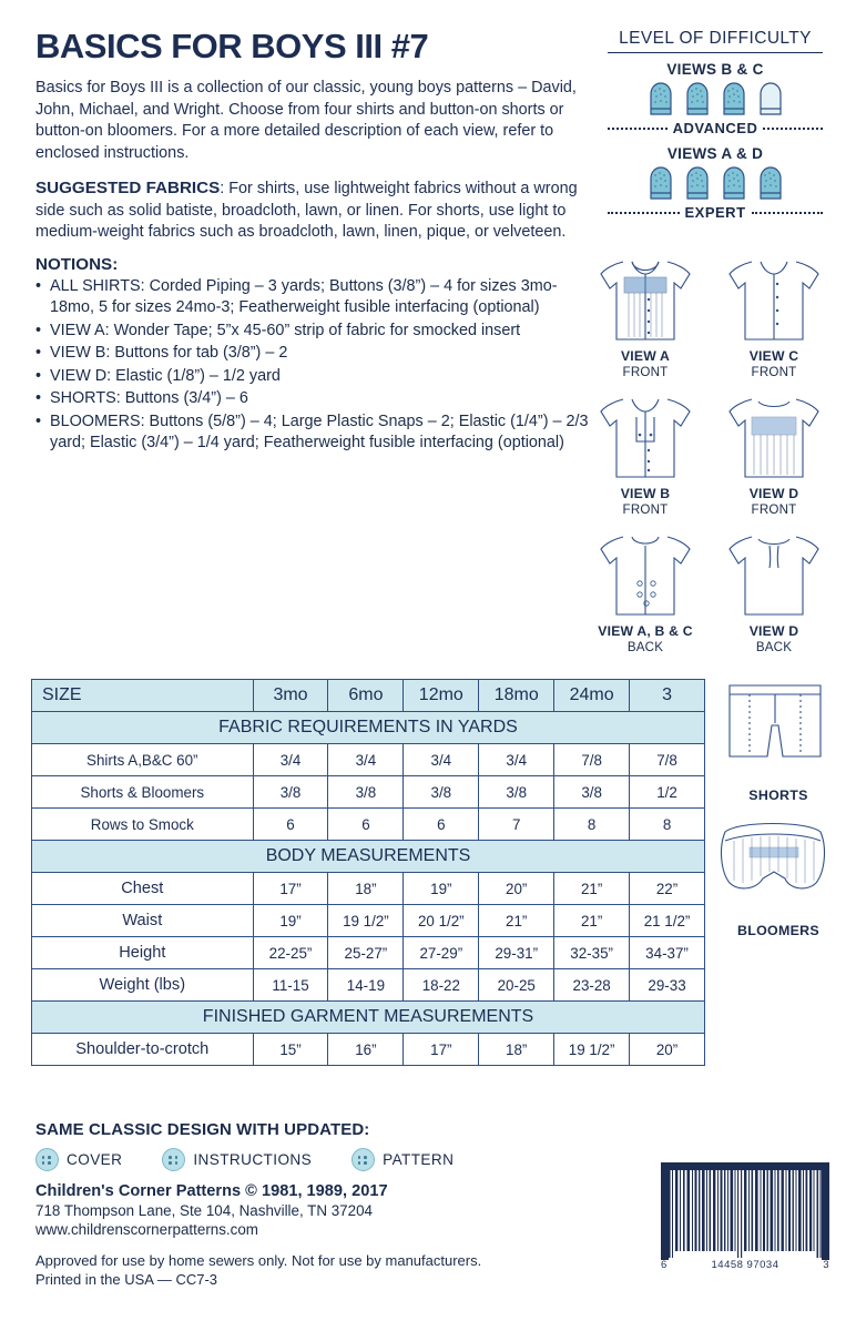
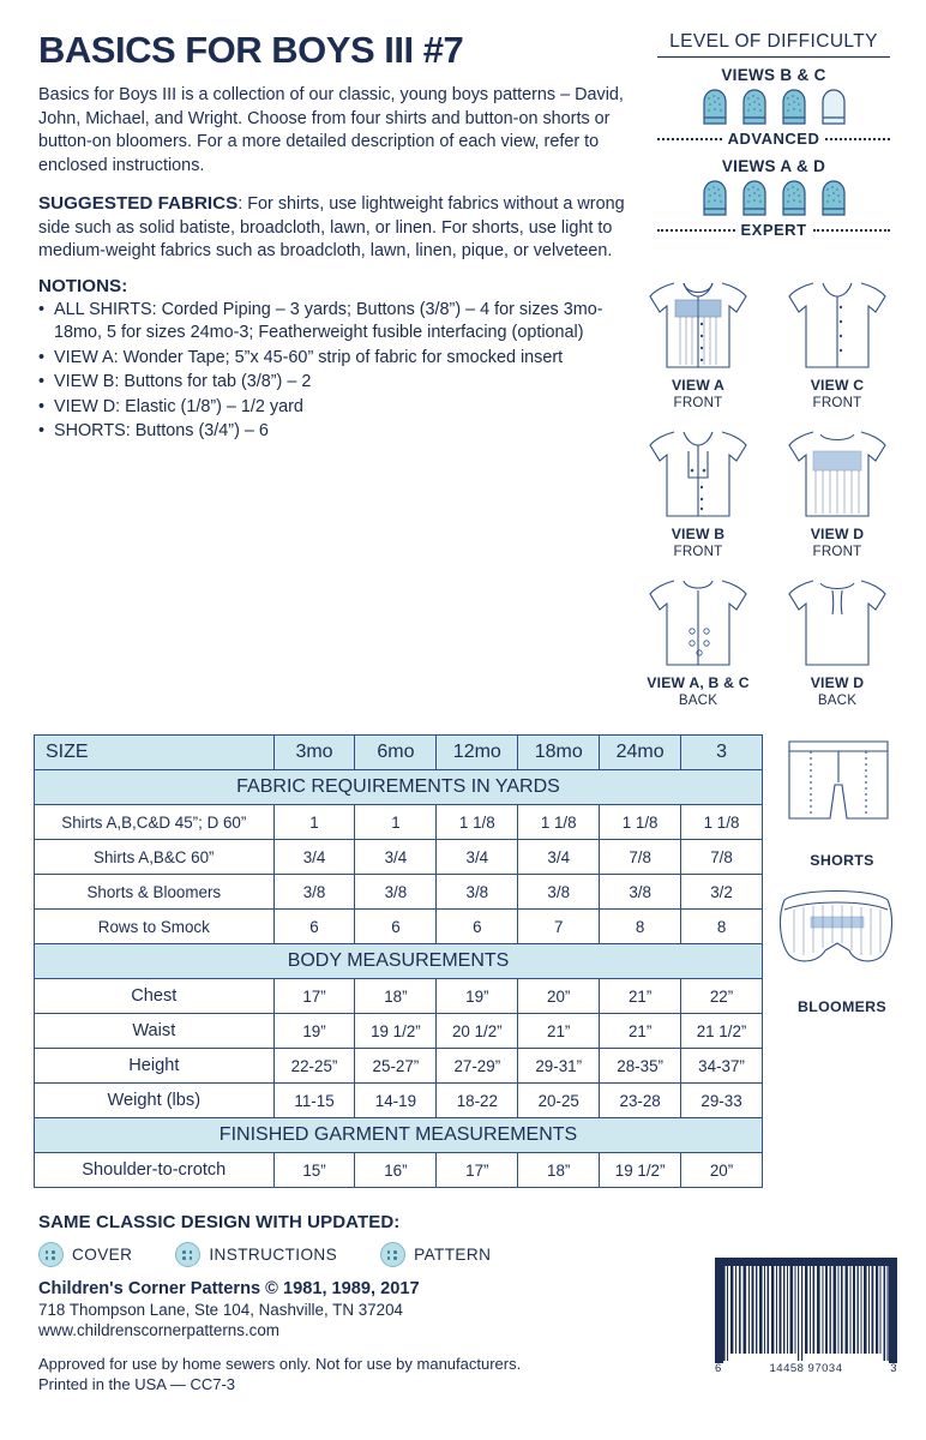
  BASICS FOR BOYS III #7
  Basics for Boys III is a collection of our classic, young boys patterns – David, John, Michael, and Wright. Choose from four shirts and button-on shorts or button-on bloomers. For a more detailed description of each view, refer to enclosed instructions.
  SUGGESTED FABRICS: For shirts, use lightweight fabrics without a wrong side such as solid batiste, broadcloth, lawn, or linen. For shorts, use light to medium-weight fabrics such as broadcloth, lawn, linen, pique, or velveteen.
  NOTIONS:
  ALL SHIRTS: Corded Piping – 3 yards; Buttons (3/8”) – 4 for sizes 3mo-18mo, 5 for sizes 24mo-3; Featherweight fusible interfacing (optional)
  VIEW A: Wonder Tape; 5”x 45-60” strip of fabric for smocked insert
  VIEW B: Buttons for tab (3/8”) – 2
  VIEW D: Elastic (1/8”) – 1/2 yard
  SHORTS: Buttons (3/4”) – 6
- BLOOMERS: Buttons (5/8”) – 4; Large Plastic Snaps – 2; Elastic (1/4”) – 2/3 yard; Elastic (3/4”) – 1/4 yard; Featherweight fusible interfacing (optional)
  LEVEL OF DIFFICULTY
  VIEWS B & C
  ADVANCED
  VIEWS A & D
  EXPERT
  VIEW A
  FRONT
  VIEW C
  FRONT
  VIEW B
  FRONT
  VIEW D
  FRONT
  VIEW A, B & C
  BACK
  VIEW D
  BACK
  SHORTS
  BLOOMERS
  SIZE	3mo	6mo	12mo	18mo	24mo	3
  FABRIC REQUIREMENTS IN YARDS
+ Shirts A,B,C&D 45”; D 60”	1	1	1 1/8	1 1/8	1 1/8	1 1/8
  Shirts A,B&C 60”	3/4	3/4	3/4	3/4	7/8	7/8
- Shorts & Bloomers	3/8	3/8	3/8	3/8	3/8	1/2
+ Shorts & Bloomers	3/8	3/8	3/8	3/8	3/8	3/2
  Rows to Smock	6	6	6	7	8	8
  BODY MEASUREMENTS
  Chest	17”	18”	19”	20”	21”	22”
  Waist	19”	19 1/2”	20 1/2”	21”	21”	21 1/2”
- Height	22-25”	25-27”	27-29”	29-31”	32-35”	34-37”
+ Height	22-25”	25-27”	27-29”	29-31”	28-35”	34-37”
  Weight (lbs)	11-15	14-19	18-22	20-25	23-28	29-33
  FINISHED GARMENT MEASUREMENTS
  Shoulder-to-crotch	15”	16”	17”	18”	19 1/2”	20”
  SAME CLASSIC DESIGN WITH UPDATED:
  COVER
  INSTRUCTIONS
  PATTERN
  Children's Corner Patterns © 1981, 1989, 2017
  718 Thompson Lane, Ste 104, Nashville, TN 37204
  www.childrenscornerpatterns.com
  Approved for use by home sewers only. Not for use by manufacturers.
  Printed in the USA — CC7-3
  6
  14458 97034
  3
